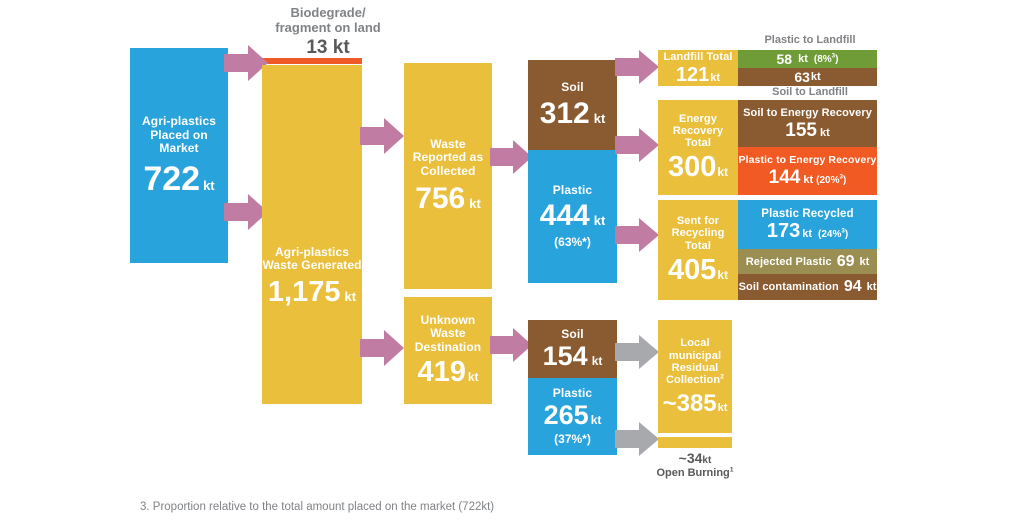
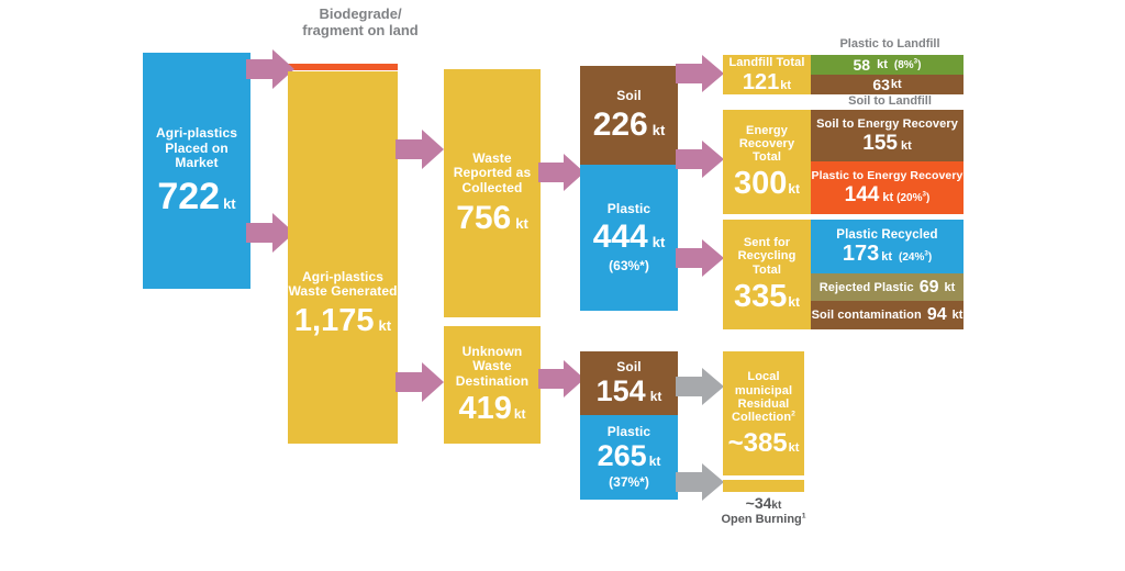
  Biodegrade/
  fragment on land
- 13 kt
  Agri-plastics
  Placed on
  Market
  722
  kt
  Agri-plastics
  Waste Generated
  1,175
  kt
  Waste
  Reported as
  Collected
  756
  kt
  Unknown
  Waste
  Destination
  419
  kt
  Soil
- 312
+ 226
  kt
  Plastic
  444
  kt
  (63%*)
  Plastic to Landfill
  Landfill Total
  121
  kt
  58
  kt
  (8% )
  63
  kt
  Soil to Landfill
  Energy
  Recovery
  Total
  300
  kt
  Soil to Energy Recovery
  155
  kt
  Plastic to Energy Recovery
  144
  kt
  (20% )
  Sent for
  Recycling
  Total
- 405
+ 335
  kt
  Plastic Recycled
  173
  kt
  (24% )
  Rejected Plastic
  69
  kt
  Soil contamination
  94
  kt
  Soil
  154
  kt
  Plastic
  265
  kt
  (37%*)
  Local
  municipal
  Residual
  Collection
  ~385
  kt
  ~34kt
  Open Burning
- 3. Proportion relative to the total amount placed on the market (722kt)
